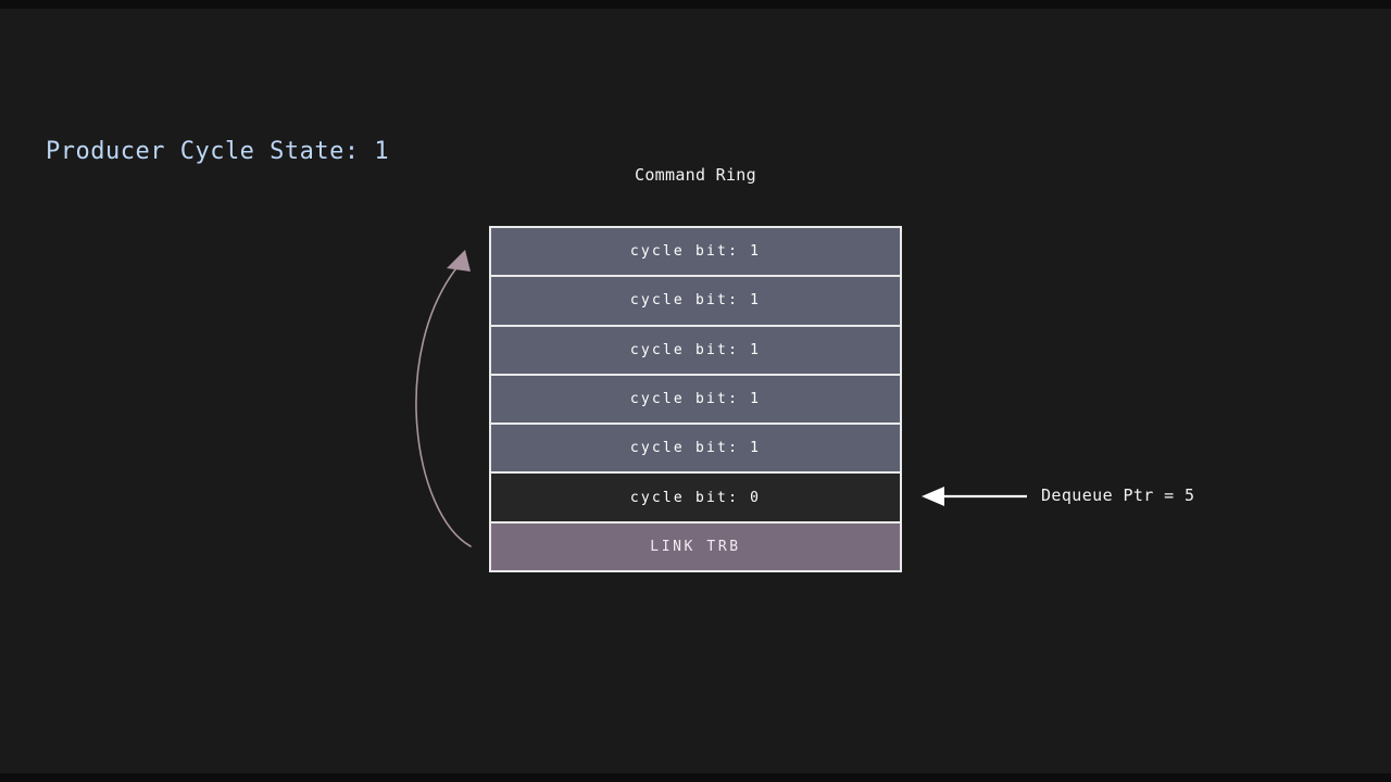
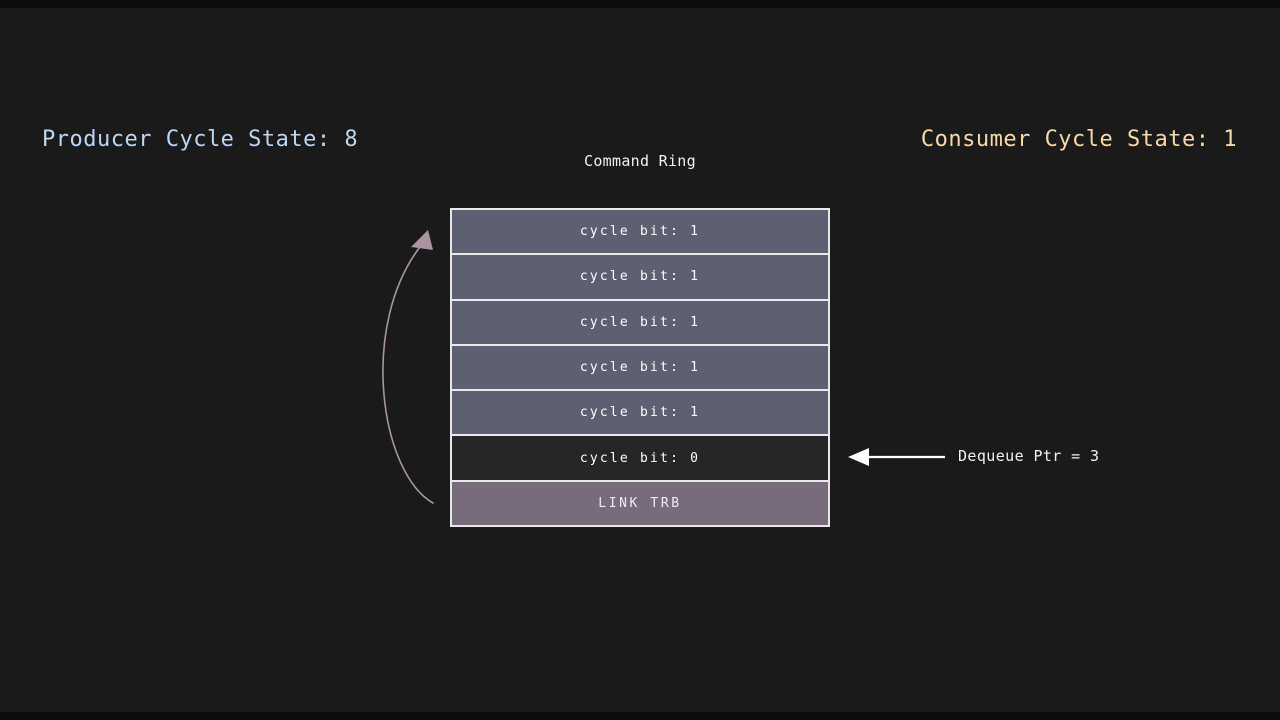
- Producer Cycle State: 1
+ Producer Cycle State: 8
+ Consumer Cycle State: 1
  Command Ring
  cycle bit: 1
  cycle bit: 1
  cycle bit: 1
  cycle bit: 1
  cycle bit: 1
  cycle bit: 0
  LINK TRB
- Dequeue Ptr = 5
+ Dequeue Ptr = 3
